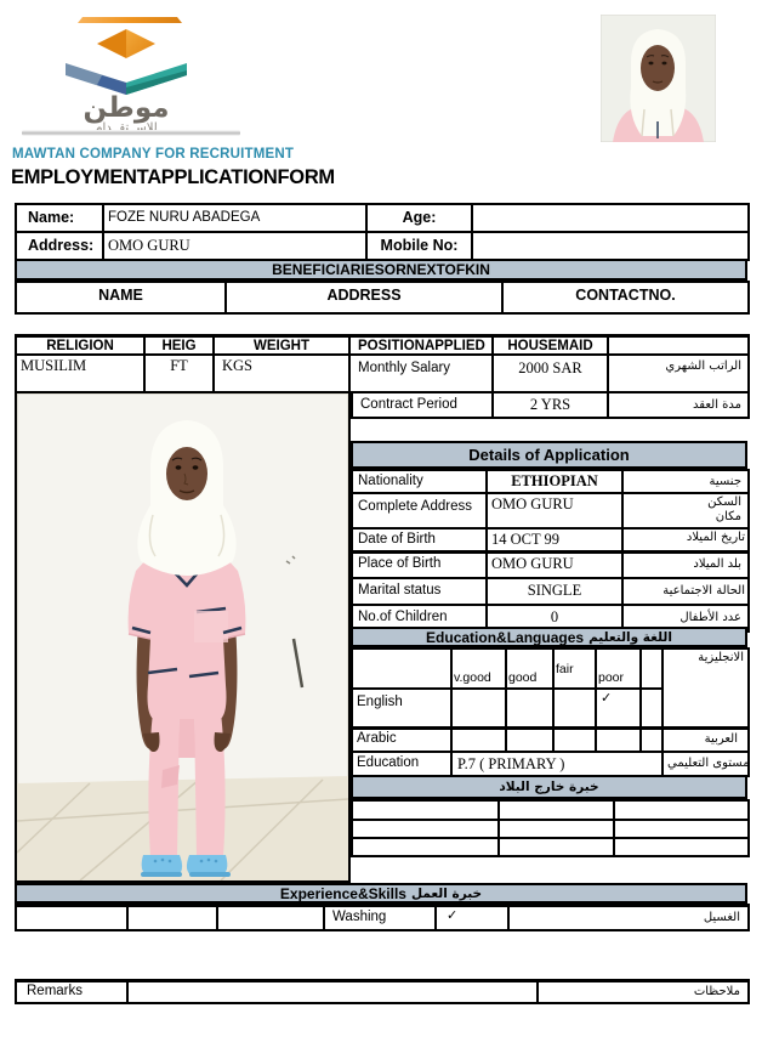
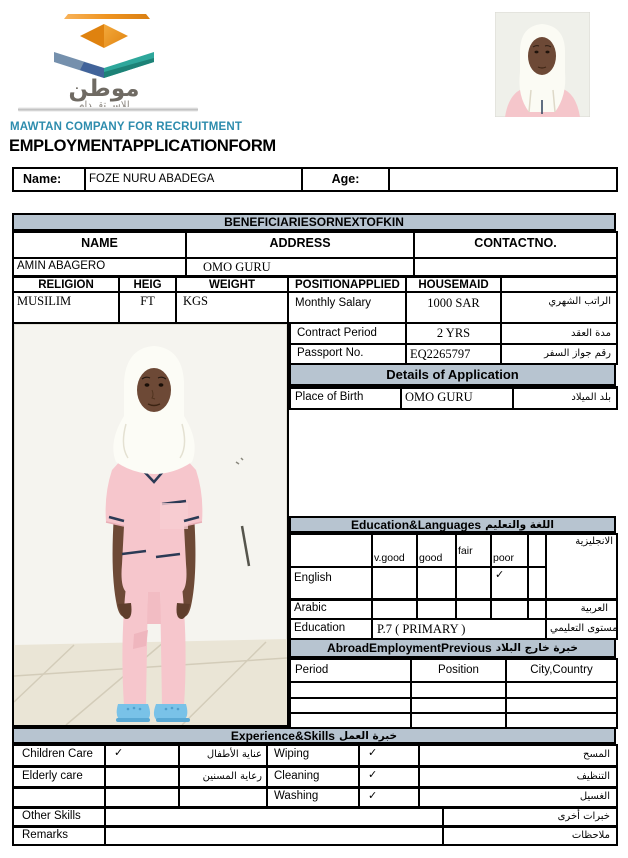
  موطن
  للاســتقــدام
  MAWTAN COMPANY FOR RECRUITMENT
  EMPLOYMENTAPPLICATIONFORM
  Name:	FOZE NURU ABADEGA	Age:
- Address:	OMO GURU	Mobile No:
  BENEFICIARIESORNEXTOFKIN
  NAME	ADDRESS	CONTACTNO.
+ AMIN ABAGERO	OMO GURU
  RELIGION	HEIG	WEIGHT	POSITIONAPPLIED	HOUSEMAID
- MUSILIM	FT	KGS	Monthly Salary	2000 SAR	الراتب الشهري
+ MUSILIM	FT	KGS	Monthly Salary	1000 SAR	الراتب الشهري
  Contract Period	2 YRS	مدة العقد
+ Passport No.	EQ2265797	رقم جواز السفر
  Details of Application
- Nationality	ETHIOPIAN	جنسية
- Complete Address	OMO GURU	السكن مكان
- Date of Birth	14 OCT 99	تاريخ الميلاد
  Place of Birth	OMO GURU	بلد الميلاد
- Marital status	SINGLE	الحالة الاجتماعية
- No.of Children	0	عدد الأطفال
  Education&Languages
  اللغة والتعليم
  	v.good	good	fair	poor		الانجليزية
  English				✓
  Arabic						العربية
  Education	P.7 ( PRIMARY )	مستوى التعليمي
+ AbroadEmploymentPrevious
  خبرة خارج البلاد
+ Period	Position	City,Country
  Experience&Skills
  خبرة العمل
+ Children Care	✓	عناية الأطفال	Wiping	✓	المسح
+ Elderly care		رعاية المسنين	Cleaning	✓	التنظيف
  			Washing	✓	الغسيل
+ Other Skills		خبرات أخرى
  Remarks		ملاحظات
